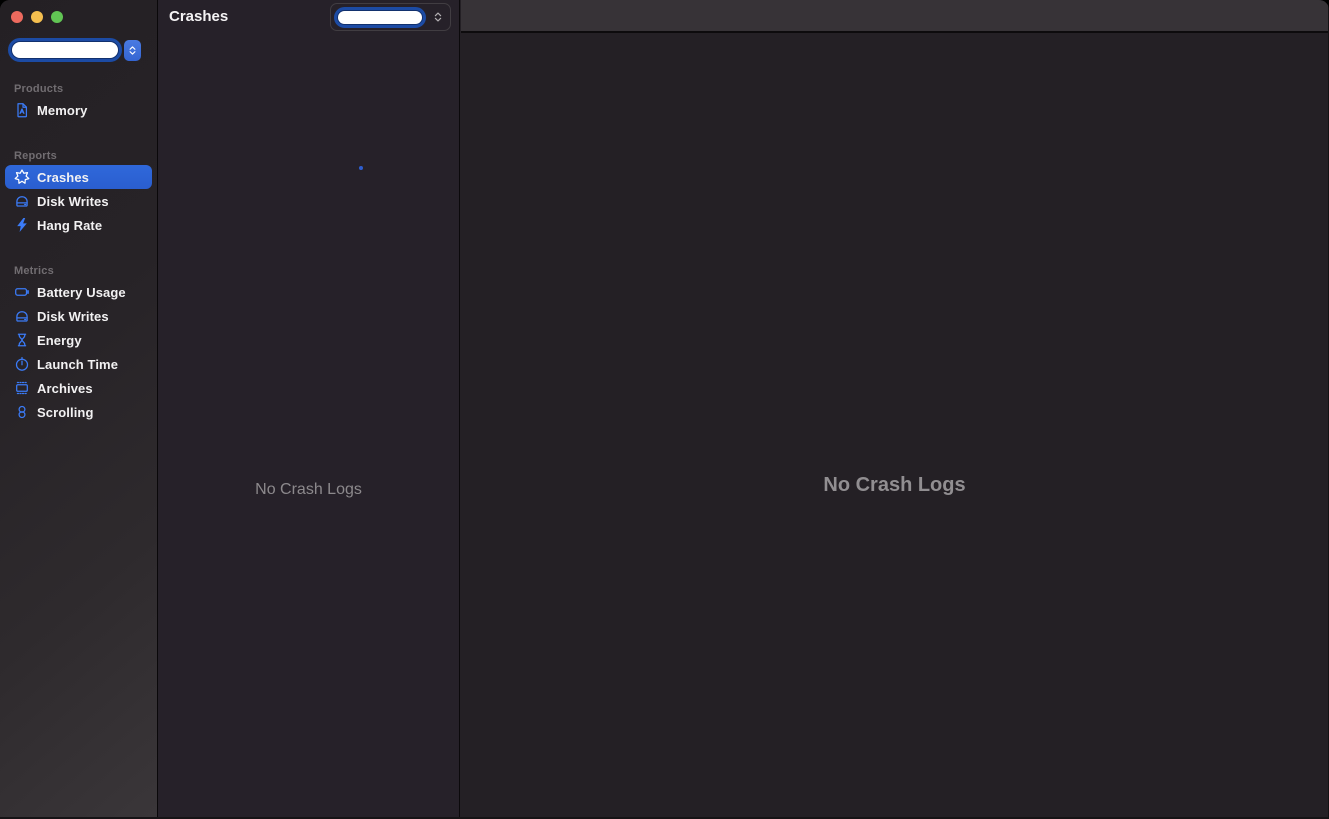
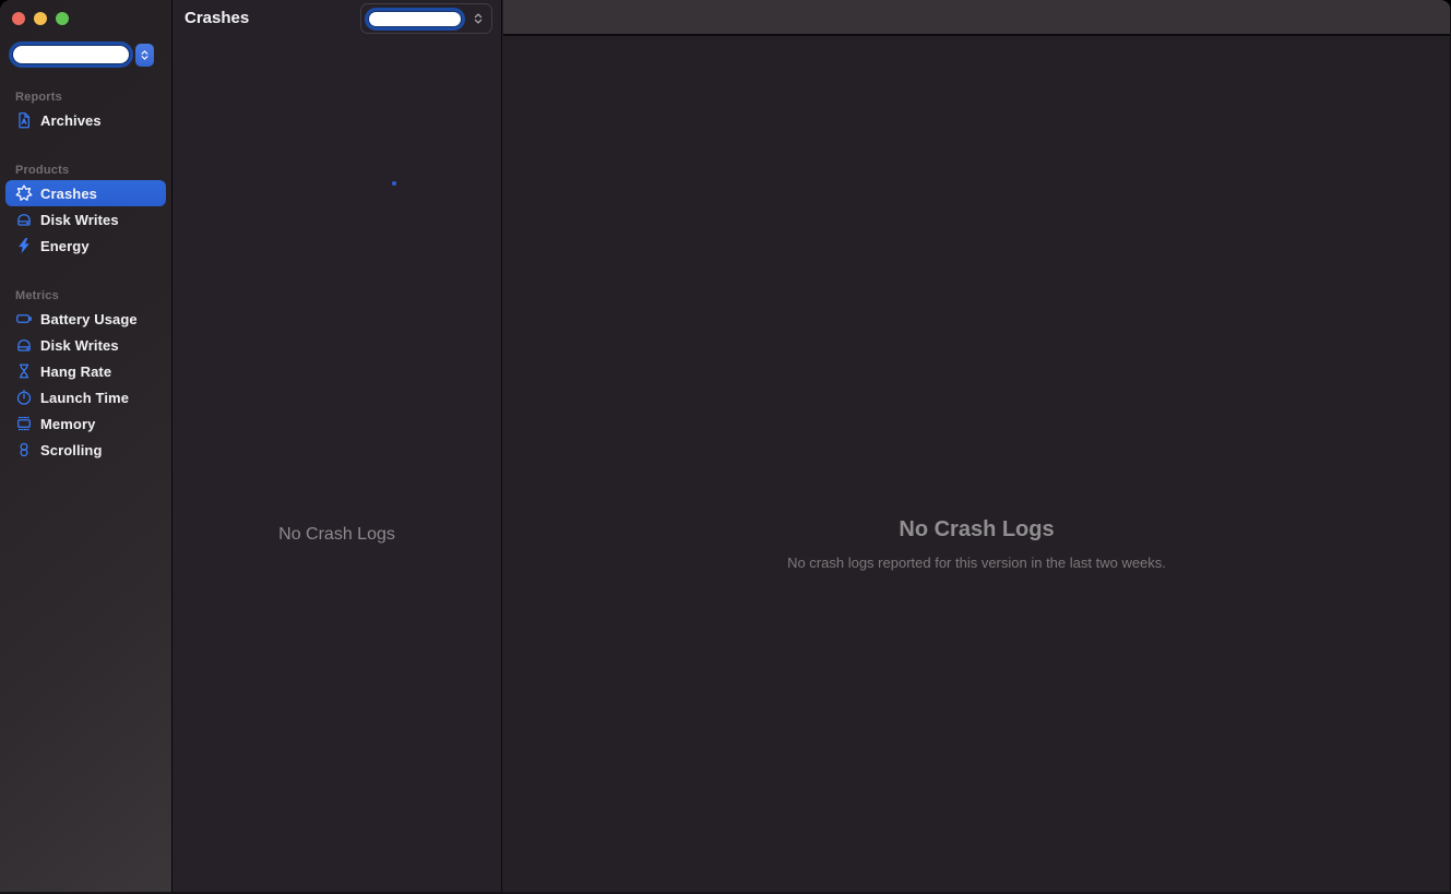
- Products
+ Reports
- Memory
+ Archives
- Reports
+ Products
  Crashes
  Disk Writes
- Hang Rate
+ Energy
  Metrics
  Battery Usage
  Disk Writes
- Energy
+ Hang Rate
  Launch Time
- Archives
+ Memory
  Scrolling
  Crashes
  No Crash Logs
  No Crash Logs
+ No crash logs reported for this version in the last two weeks.
